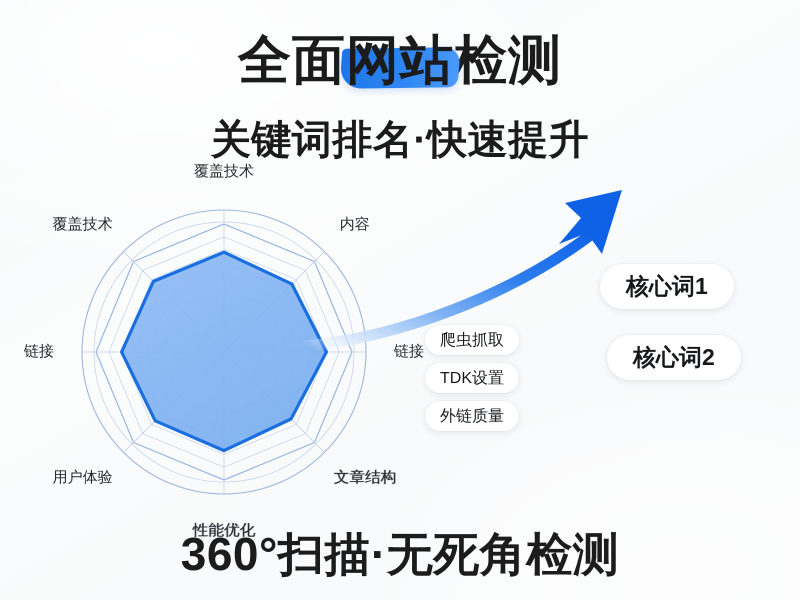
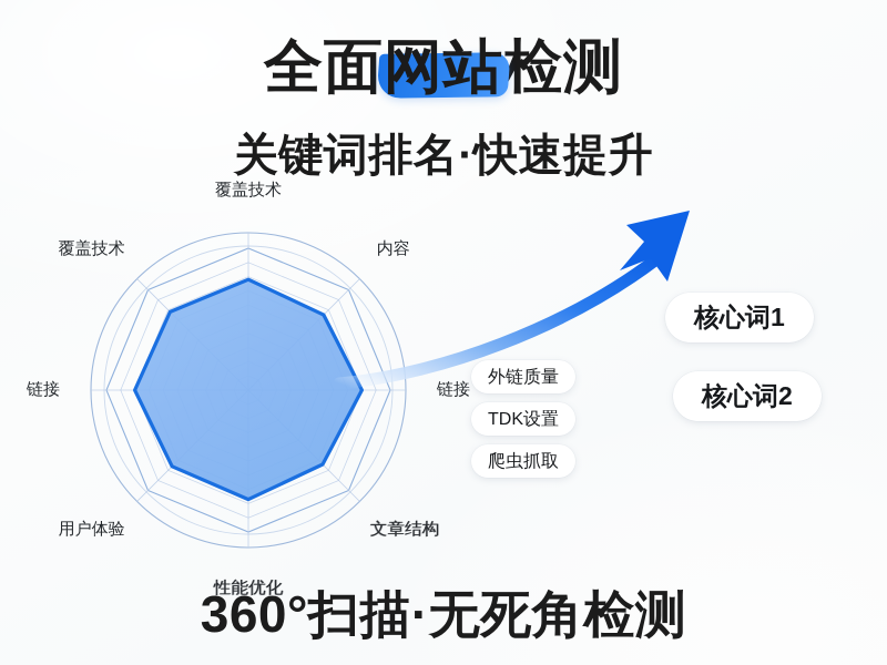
  全面网站检测
  关键词排名·快速提升
  覆盖技术
  内容
  链接
  文章结构
  性能优化
  用户体验
  链接
  覆盖技术
- 爬虫抓取
+ 外链质量
  TDK设置
- 外链质量
+ 爬虫抓取
  核心词1
  核心词2
  360°扫描·无死角检测
